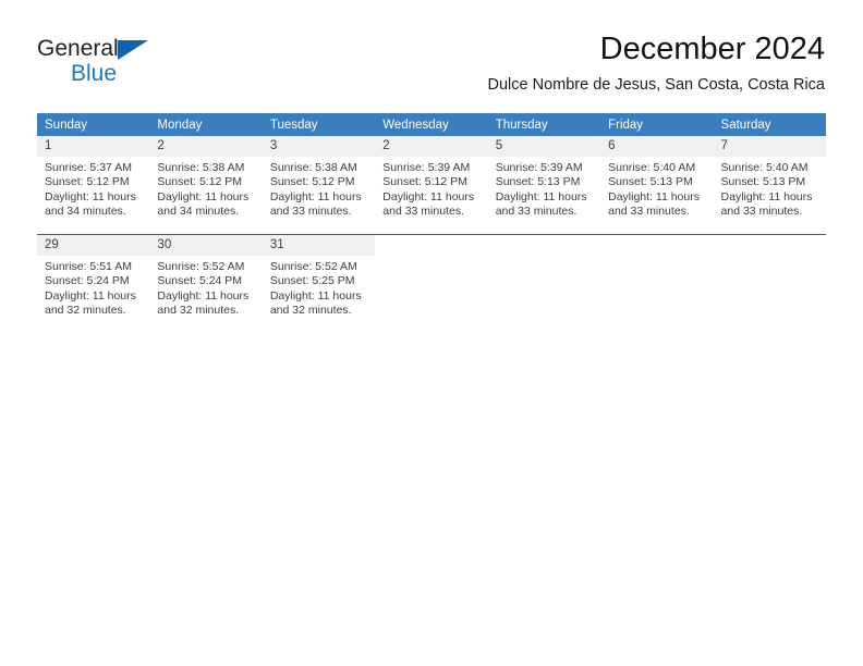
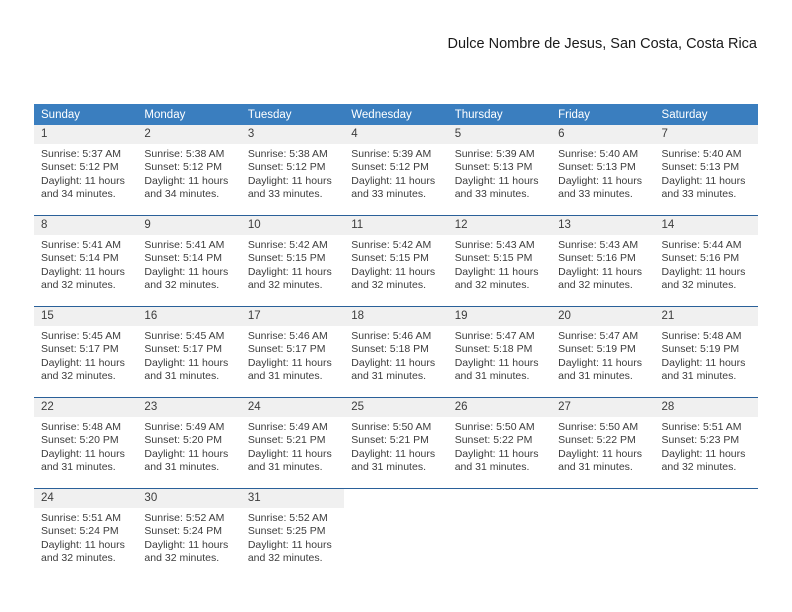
- General
- Blue
- December 2024
  Dulce Nombre de Jesus, San Costa, Costa Rica
  Sunday	Monday	Tuesday	Wednesday	Thursday	Friday	Saturday
- 1Sunrise: 5:37 AMSunset: 5:12 PMDaylight: 11 hoursand 34 minutes.	2Sunrise: 5:38 AMSunset: 5:12 PMDaylight: 11 hoursand 34 minutes.	3Sunrise: 5:38 AMSunset: 5:12 PMDaylight: 11 hoursand 33 minutes.	2Sunrise: 5:39 AMSunset: 5:12 PMDaylight: 11 hoursand 33 minutes.	5Sunrise: 5:39 AMSunset: 5:13 PMDaylight: 11 hoursand 33 minutes.	6Sunrise: 5:40 AMSunset: 5:13 PMDaylight: 11 hoursand 33 minutes.	7Sunrise: 5:40 AMSunset: 5:13 PMDaylight: 11 hoursand 33 minutes.
+ 1Sunrise: 5:37 AMSunset: 5:12 PMDaylight: 11 hoursand 34 minutes.	2Sunrise: 5:38 AMSunset: 5:12 PMDaylight: 11 hoursand 34 minutes.	3Sunrise: 5:38 AMSunset: 5:12 PMDaylight: 11 hoursand 33 minutes.	4Sunrise: 5:39 AMSunset: 5:12 PMDaylight: 11 hoursand 33 minutes.	5Sunrise: 5:39 AMSunset: 5:13 PMDaylight: 11 hoursand 33 minutes.	6Sunrise: 5:40 AMSunset: 5:13 PMDaylight: 11 hoursand 33 minutes.	7Sunrise: 5:40 AMSunset: 5:13 PMDaylight: 11 hoursand 33 minutes.
+ 8Sunrise: 5:41 AMSunset: 5:14 PMDaylight: 11 hoursand 32 minutes.	9Sunrise: 5:41 AMSunset: 5:14 PMDaylight: 11 hoursand 32 minutes.	10Sunrise: 5:42 AMSunset: 5:15 PMDaylight: 11 hoursand 32 minutes.	11Sunrise: 5:42 AMSunset: 5:15 PMDaylight: 11 hoursand 32 minutes.	12Sunrise: 5:43 AMSunset: 5:15 PMDaylight: 11 hoursand 32 minutes.	13Sunrise: 5:43 AMSunset: 5:16 PMDaylight: 11 hoursand 32 minutes.	14Sunrise: 5:44 AMSunset: 5:16 PMDaylight: 11 hoursand 32 minutes.
+ 15Sunrise: 5:45 AMSunset: 5:17 PMDaylight: 11 hoursand 32 minutes.	16Sunrise: 5:45 AMSunset: 5:17 PMDaylight: 11 hoursand 31 minutes.	17Sunrise: 5:46 AMSunset: 5:17 PMDaylight: 11 hoursand 31 minutes.	18Sunrise: 5:46 AMSunset: 5:18 PMDaylight: 11 hoursand 31 minutes.	19Sunrise: 5:47 AMSunset: 5:18 PMDaylight: 11 hoursand 31 minutes.	20Sunrise: 5:47 AMSunset: 5:19 PMDaylight: 11 hoursand 31 minutes.	21Sunrise: 5:48 AMSunset: 5:19 PMDaylight: 11 hoursand 31 minutes.
+ 22Sunrise: 5:48 AMSunset: 5:20 PMDaylight: 11 hoursand 31 minutes.	23Sunrise: 5:49 AMSunset: 5:20 PMDaylight: 11 hoursand 31 minutes.	24Sunrise: 5:49 AMSunset: 5:21 PMDaylight: 11 hoursand 31 minutes.	25Sunrise: 5:50 AMSunset: 5:21 PMDaylight: 11 hoursand 31 minutes.	26Sunrise: 5:50 AMSunset: 5:22 PMDaylight: 11 hoursand 31 minutes.	27Sunrise: 5:50 AMSunset: 5:22 PMDaylight: 11 hoursand 31 minutes.	28Sunrise: 5:51 AMSunset: 5:23 PMDaylight: 11 hoursand 32 minutes.
- 29Sunrise: 5:51 AMSunset: 5:24 PMDaylight: 11 hoursand 32 minutes.	30Sunrise: 5:52 AMSunset: 5:24 PMDaylight: 11 hoursand 32 minutes.	31Sunrise: 5:52 AMSunset: 5:25 PMDaylight: 11 hoursand 32 minutes.
+ 24Sunrise: 5:51 AMSunset: 5:24 PMDaylight: 11 hoursand 32 minutes.	30Sunrise: 5:52 AMSunset: 5:24 PMDaylight: 11 hoursand 32 minutes.	31Sunrise: 5:52 AMSunset: 5:25 PMDaylight: 11 hoursand 32 minutes.
